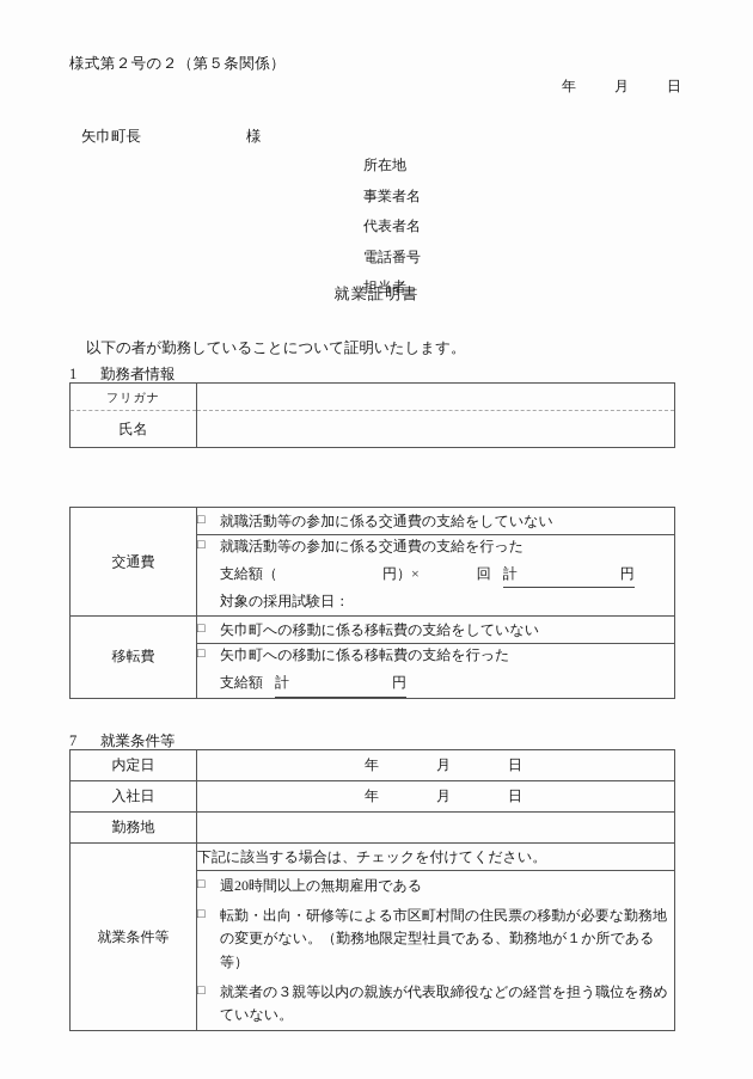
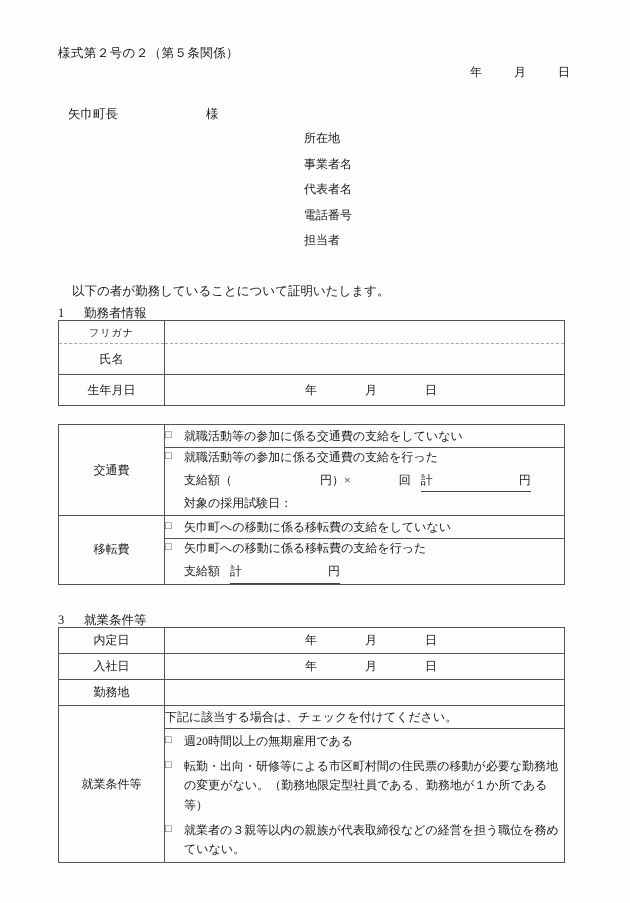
  様式第２号の２（第５条関係）
  年 月 日
  矢巾町長 様
  所在地
  事業者名
  代表者名
  電話番号
  担当者
- 就業証明書
  以下の者が勤務していることについて証明いたします。
  1 勤務者情報
  フリガナ
  氏名
+ 生年月日	年 月 日
  交通費	□ 就職活動等の参加に係る交通費の支給をしていない
  □ 就職活動等の参加に係る交通費の支給を行った 支給額（ 円）× 回 計 円 対象の採用試験日：
  移転費	□ 矢巾町への移動に係る移転費の支給をしていない
  □ 矢巾町への移動に係る移転費の支給を行った 支給額 計 円
- 7 就業条件等
+ 3 就業条件等
  内定日	年 月 日
  入社日	年 月 日
  勤務地
  就業条件等	下記に該当する場合は、チェックを付けてください。
  □ 週20時間以上の無期雇用である □ 転勤・出向・研修等による市区町村間の住民票の移動が必要な勤務地の変更がない。（勤務地限定型社員である、勤務地が１か所である等） □ 就業者の３親等以内の親族が代表取締役などの経営を担う職位を務めていない。
